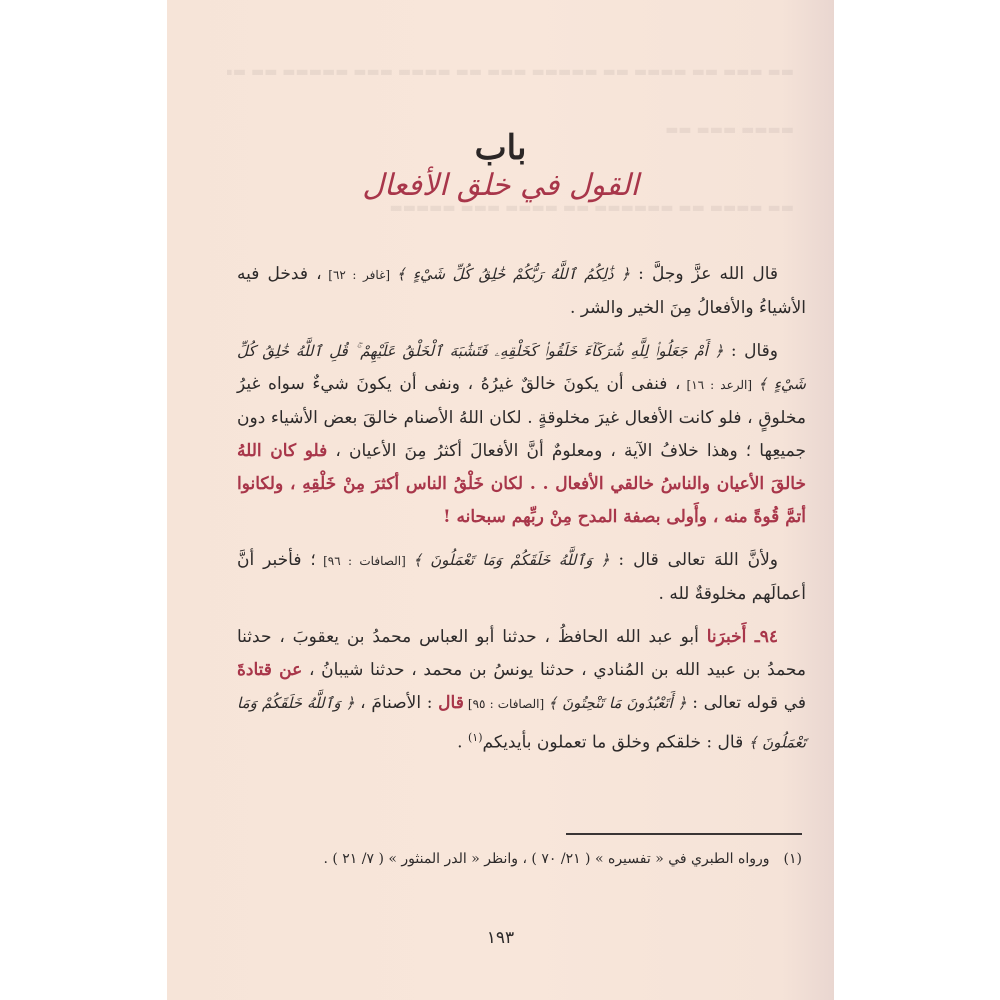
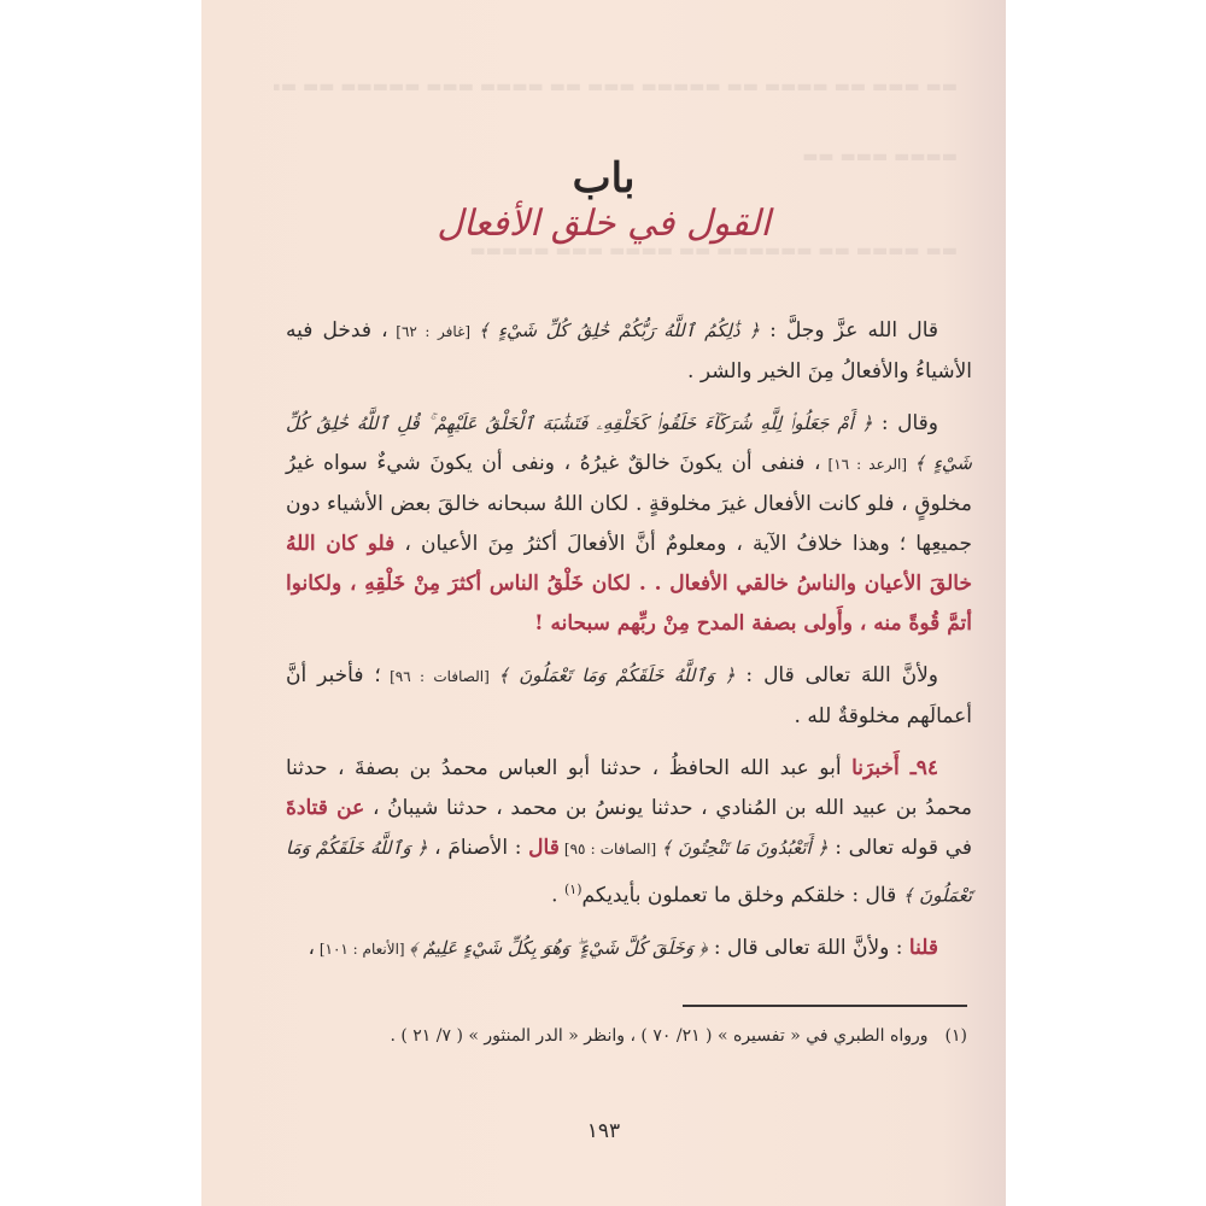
  باب
  القول في خلق الأفعال
  قال الله عزَّ وجلَّ : ﴿ ذَٰلِكُمُ ٱللَّهُ رَبُّكُمْ خَٰلِقُ كُلِّ شَيْءٍ ﴾ [غافر : ٦٢] ، فدخل فيه الأشياءُ والأفعالُ مِنَ الخير والشر .
- وقال : ﴿ أَمْ جَعَلُوا۟ لِلَّهِ شُرَكَآءَ خَلَقُوا۟ كَخَلْقِهِۦ فَتَشَٰبَهَ ٱلْخَلْقُ عَلَيْهِمْ ۚ قُلِ ٱللَّهُ خَٰلِقُ كُلِّ شَيْءٍ ﴾ [الرعد : ١٦] ، فنفى أن يكونَ خالقٌ غيرُهُ ، ونفى أن يكونَ شيءٌ سواه غيرُ مخلوقٍ ، فلو كانت الأفعال غيرَ مخلوقةٍ . لكان اللهُ الأصنام خالقَ بعض الأشياء دون جميعِها ؛ وهذا خلافُ الآية ، ومعلومٌ أنَّ الأفعالَ أكثرُ مِنَ الأعيان ، فلو كان اللهُ خالقَ الأعيان والناسُ خالقي الأفعال . . لكان خَلْقُ الناس أكثرَ مِنْ خَلْقِهِ ، ولكانوا أتمَّ قُوةً منه ، وأَولى بصفة المدح مِنْ ربِّهم سبحانه !
+ وقال : ﴿ أَمْ جَعَلُوا۟ لِلَّهِ شُرَكَآءَ خَلَقُوا۟ كَخَلْقِهِۦ فَتَشَٰبَهَ ٱلْخَلْقُ عَلَيْهِمْ ۚ قُلِ ٱللَّهُ خَٰلِقُ كُلِّ شَيْءٍ ﴾ [الرعد : ١٦] ، فنفى أن يكونَ خالقٌ غيرُهُ ، ونفى أن يكونَ شيءٌ سواه غيرُ مخلوقٍ ، فلو كانت الأفعال غيرَ مخلوقةٍ . لكان اللهُ سبحانه خالقَ بعض الأشياء دون جميعِها ؛ وهذا خلافُ الآية ، ومعلومٌ أنَّ الأفعالَ أكثرُ مِنَ الأعيان ، فلو كان اللهُ خالقَ الأعيان والناسُ خالقي الأفعال . . لكان خَلْقُ الناس أكثرَ مِنْ خَلْقِهِ ، ولكانوا أتمَّ قُوةً منه ، وأَولى بصفة المدح مِنْ ربِّهم سبحانه !
  ولأنَّ اللهَ تعالى قال : ﴿ وَٱللَّهُ خَلَقَكُمْ وَمَا تَعْمَلُونَ ﴾ [الصافات : ٩٦] ؛ فأخبر أنَّ أعمالَهم مخلوقةٌ لله .
- ٩٤ـ أَخبرَنا أبو عبد الله الحافظُ ، حدثنا أبو العباس محمدُ بن يعقوبَ ، حدثنا محمدُ بن عبيد الله بن المُنادي ، حدثنا يونسُ بن محمد ، حدثنا شيبانُ ، عن قتادةَ في قوله تعالى : ﴿ أَتَعْبُدُونَ مَا تَنْحِتُونَ ﴾ [الصافات : ٩٥] قال : الأصنامَ ، ﴿ وَٱللَّهُ خَلَقَكُمْ وَمَا تَعْمَلُونَ ﴾ قال : خلقكم وخلق ما تعملون بأيديكم(١) .
+ ٩٤ـ أَخبرَنا أبو عبد الله الحافظُ ، حدثنا أبو العباس محمدُ بن بصفةَ ، حدثنا محمدُ بن عبيد الله بن المُنادي ، حدثنا يونسُ بن محمد ، حدثنا شيبانُ ، عن قتادةَ في قوله تعالى : ﴿ أَتَعْبُدُونَ مَا تَنْحِتُونَ ﴾ [الصافات : ٩٥] قال : الأصنامَ ، ﴿ وَٱللَّهُ خَلَقَكُمْ وَمَا تَعْمَلُونَ ﴾ قال : خلقكم وخلق ما تعملون بأيديكم(١) .
+ قلنا : ولأنَّ اللهَ تعالى قال : ﴿ وَخَلَقَ كُلَّ شَيْءٍ ۖ وَهُوَ بِكُلِّ شَيْءٍ عَلِيمٌ ﴾ [الأنعام : ١٠١] ،
  (١)ورواه الطبري في « تفسيره » ( ٢١/ ٧٠ ) ، وانظر « الدر المنثور » ( ٧/ ٢١ ) .
  ١٩٣
